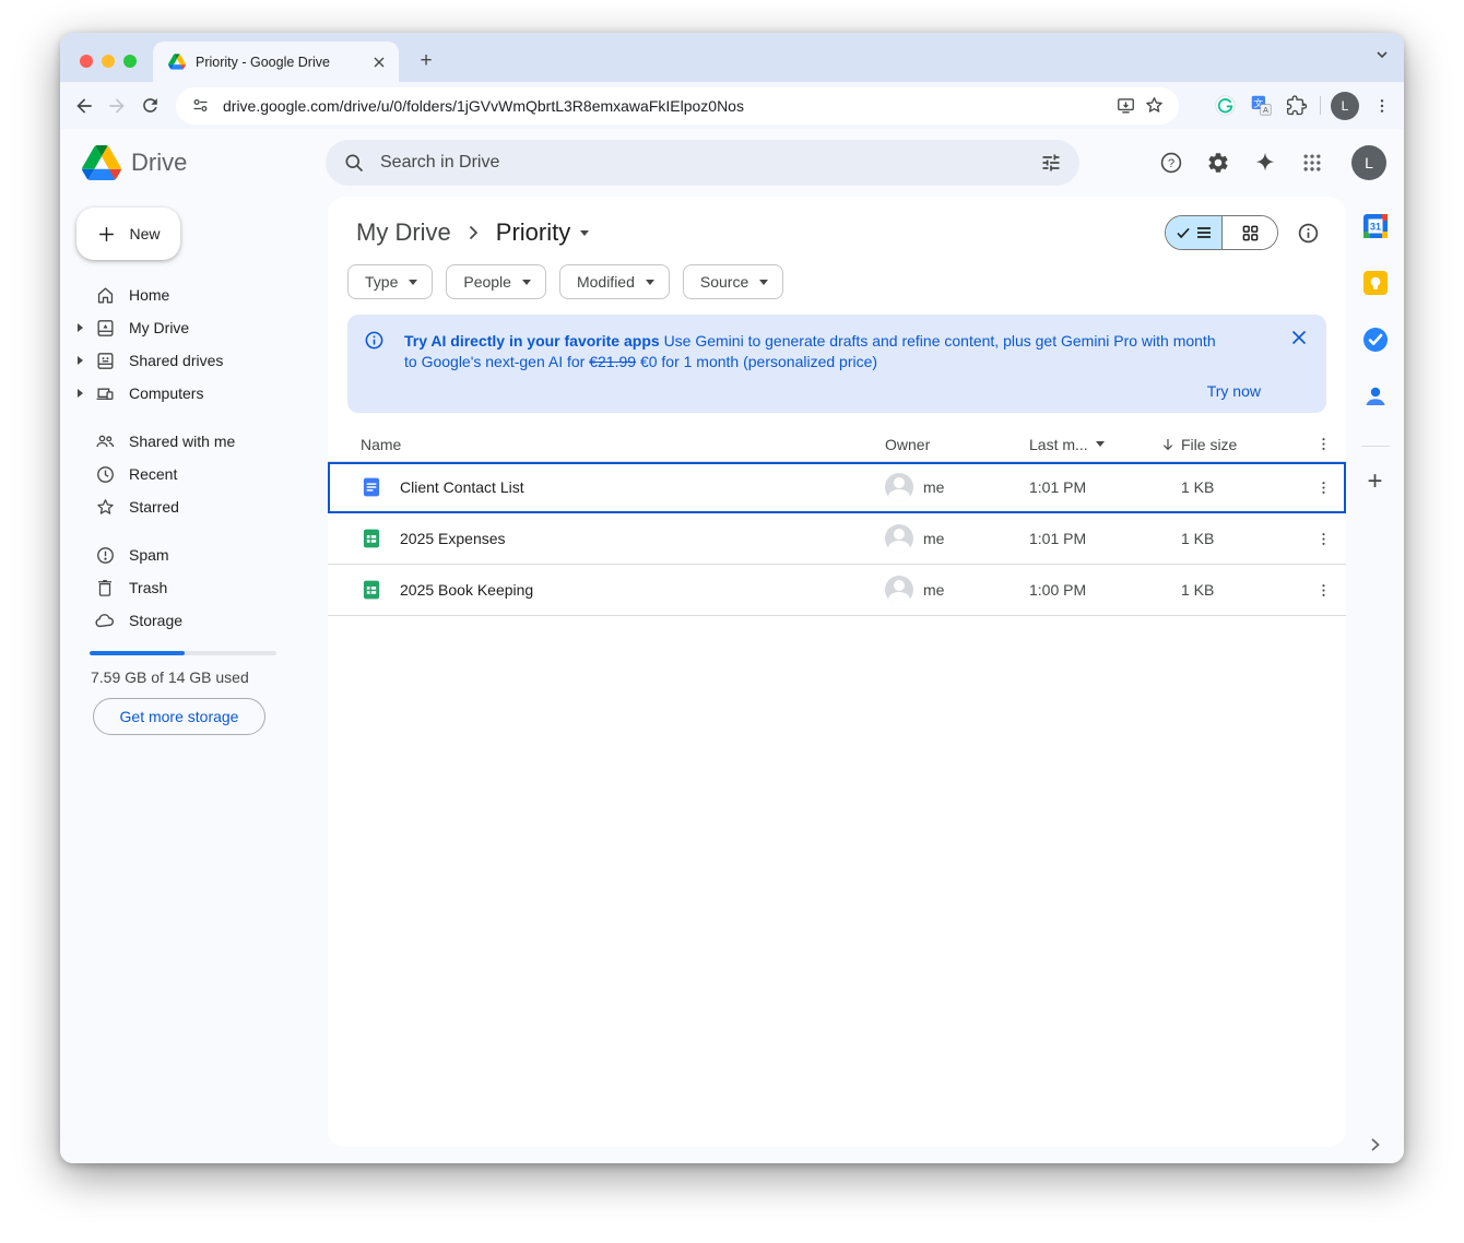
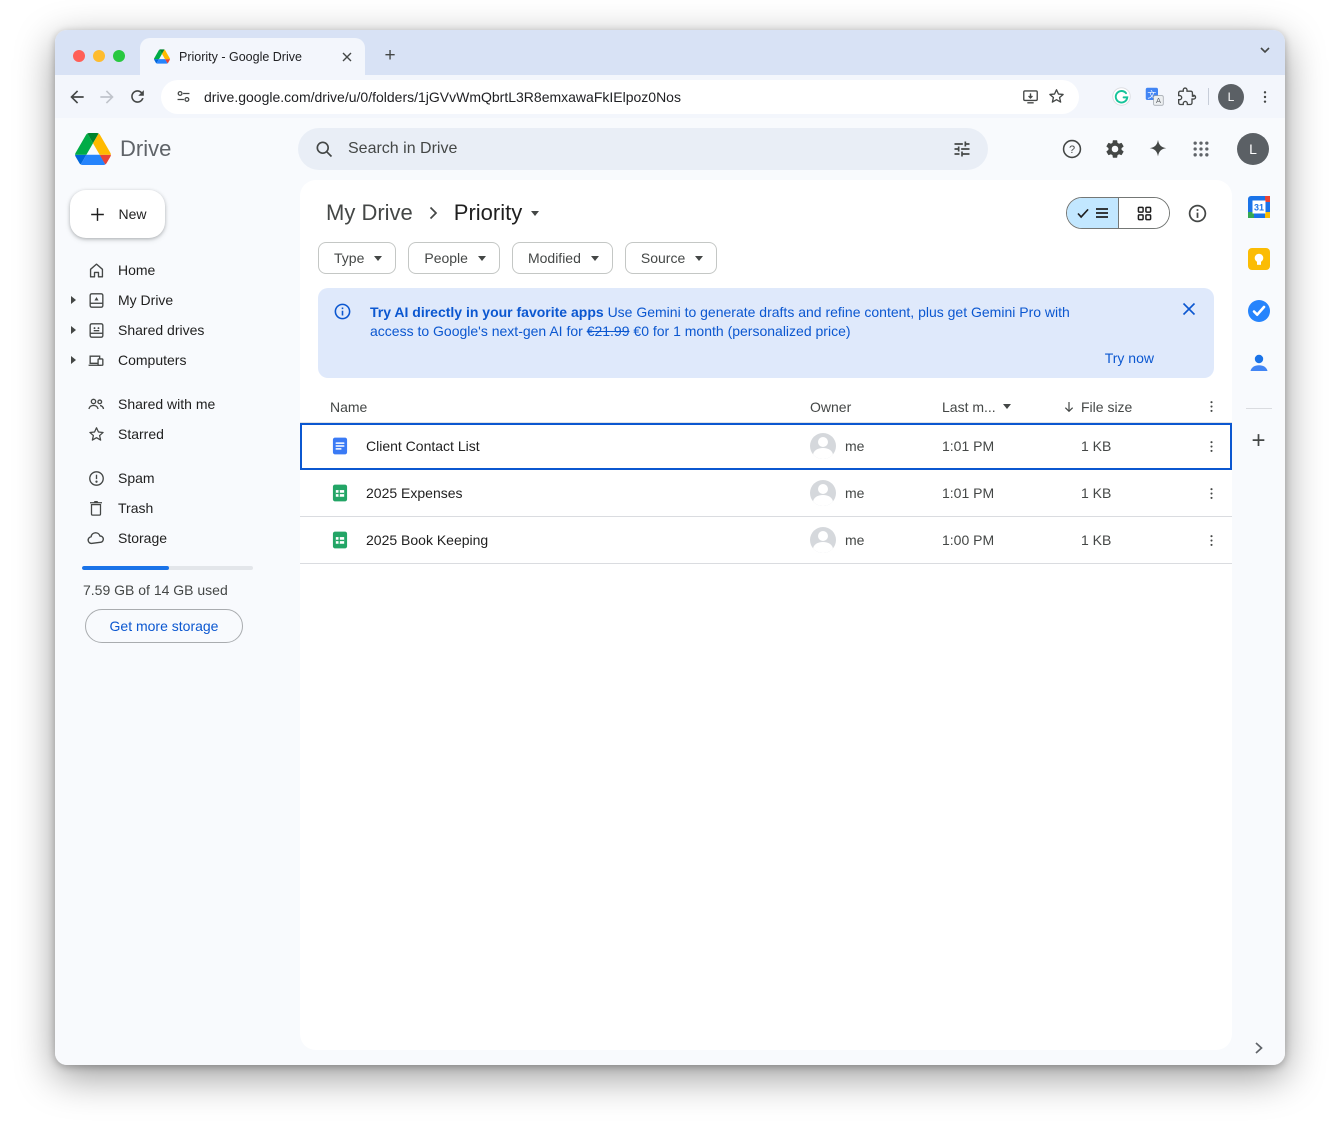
  Priority - Google Drive
  +
  drive.google.com/drive/u/0/folders/1jGVvWmQbrtL3R8emxawaFkIElpoz0Nos
  文
  A
  L
  Drive
  Search in Drive
  ?
  L
  New
  Home
  My Drive
  Shared drives
  Computers
  Shared with me
- Recent
  Starred
  Spam
  Trash
  Storage
  7.59 GB of 14 GB used
  Get more storage
  My Drive
  Priority
  Type
  People
  Modified
  Source
- Try AI directly in your favorite apps Use Gemini to generate drafts and refine content, plus get Gemini Pro with month to Google's next-gen AI for €21.99 €0 for 1 month (personalized price)
+ Try AI directly in your favorite apps Use Gemini to generate drafts and refine content, plus get Gemini Pro with access to Google's next-gen AI for €21.99 €0 for 1 month (personalized price)
  Try now
  Name
  Owner
  Last m...
  File size
  Client Contact List
  me
  1:01 PM
  1 KB
  2025 Expenses
  me
  1:01 PM
  1 KB
  2025 Book Keeping
  me
  1:00 PM
  1 KB
  31
  +
